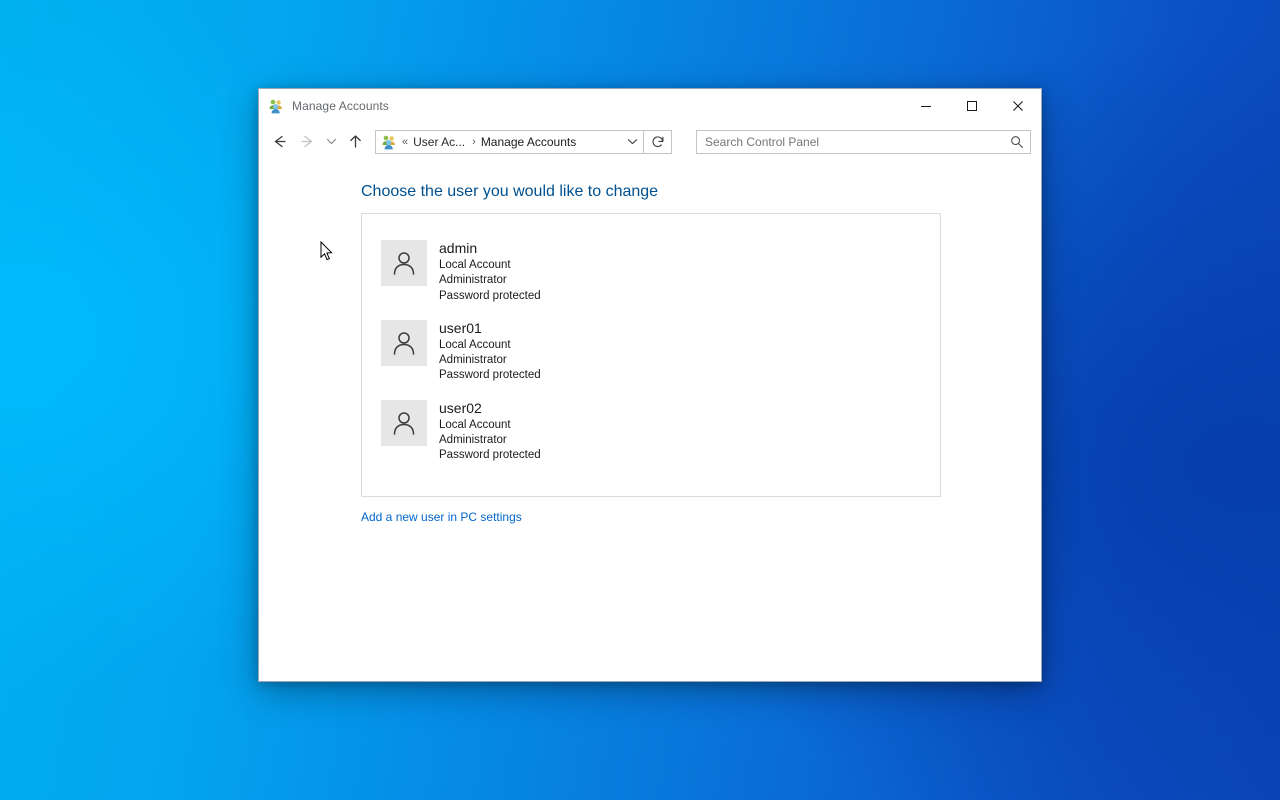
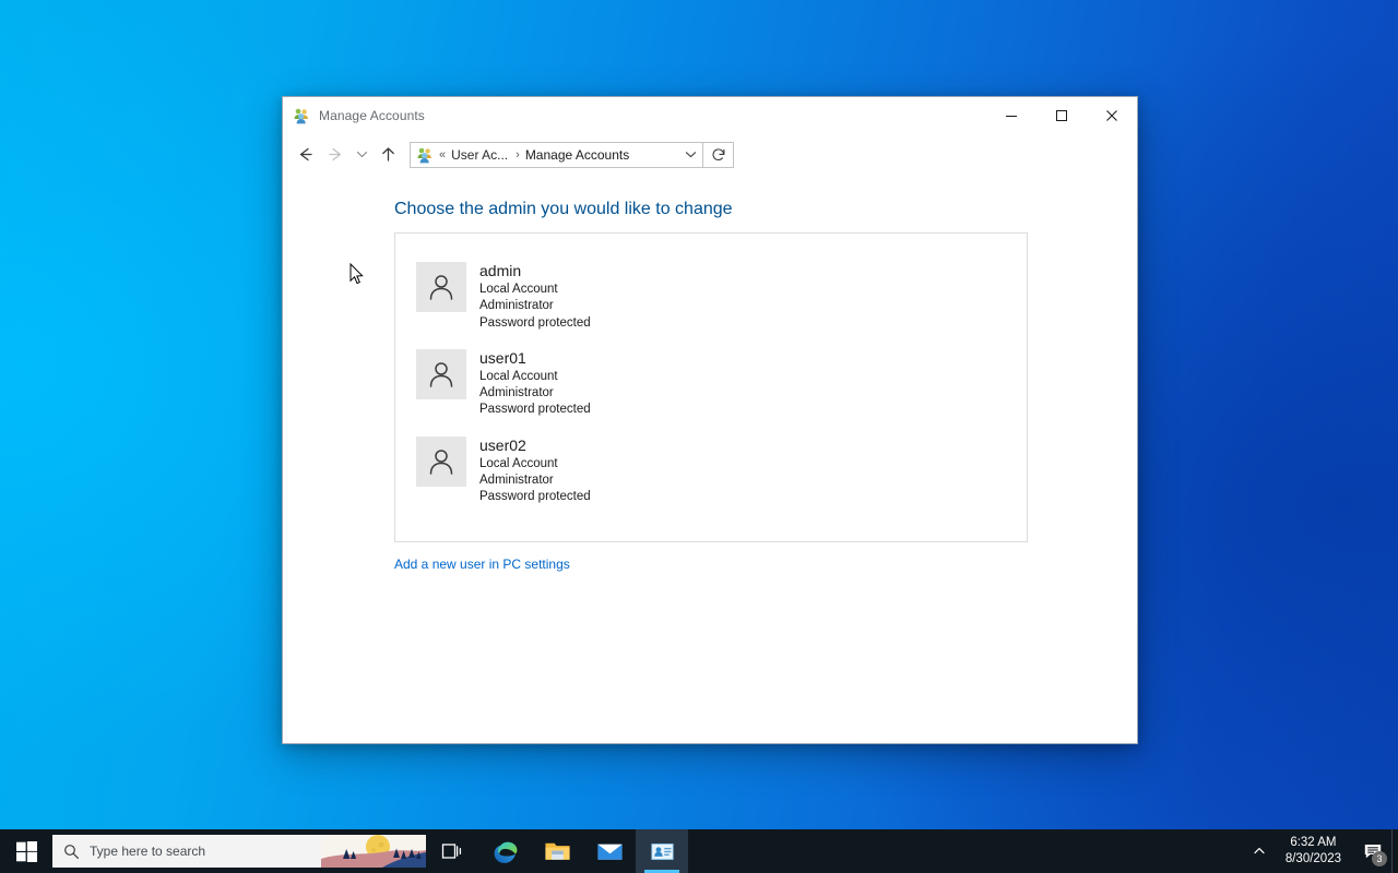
  Manage Accounts
  «
  User Ac...
  ›
  Manage Accounts
- Search Control Panel
- Choose the user you would like to change
+ Choose the admin you would like to change
  admin
  Local Account
  Administrator
  Password protected
  user01
  Local Account
  Administrator
  Password protected
  user02
  Local Account
  Administrator
  Password protected
  Add a new user in PC settings
+ Type here to search
+ 6:32 AM
+ 8/30/2023
+ 3
